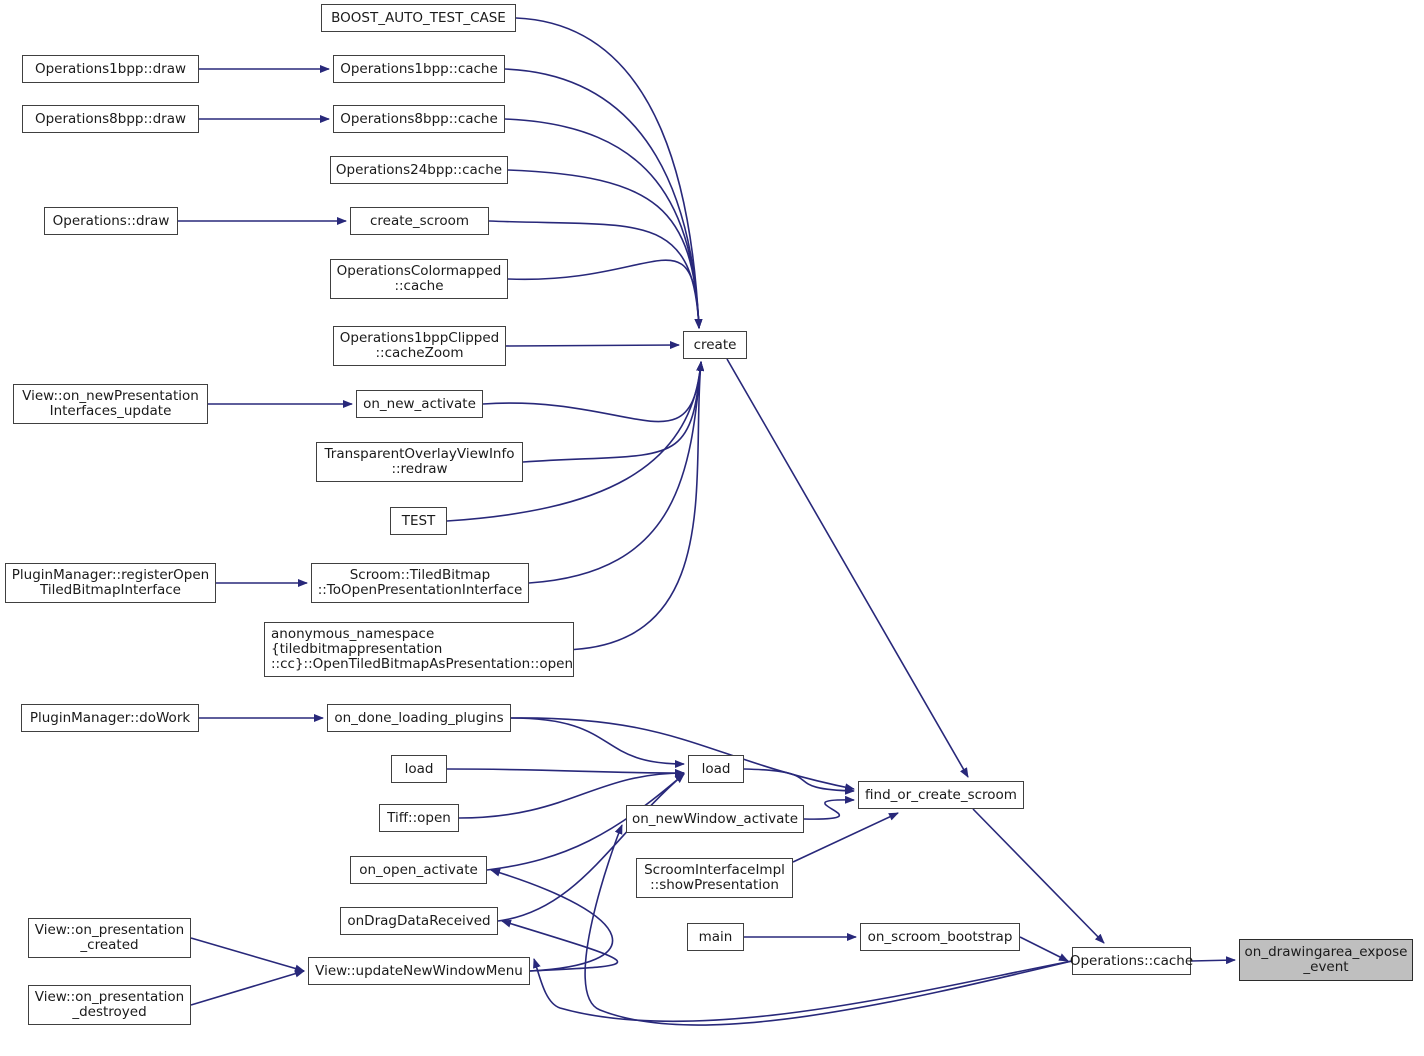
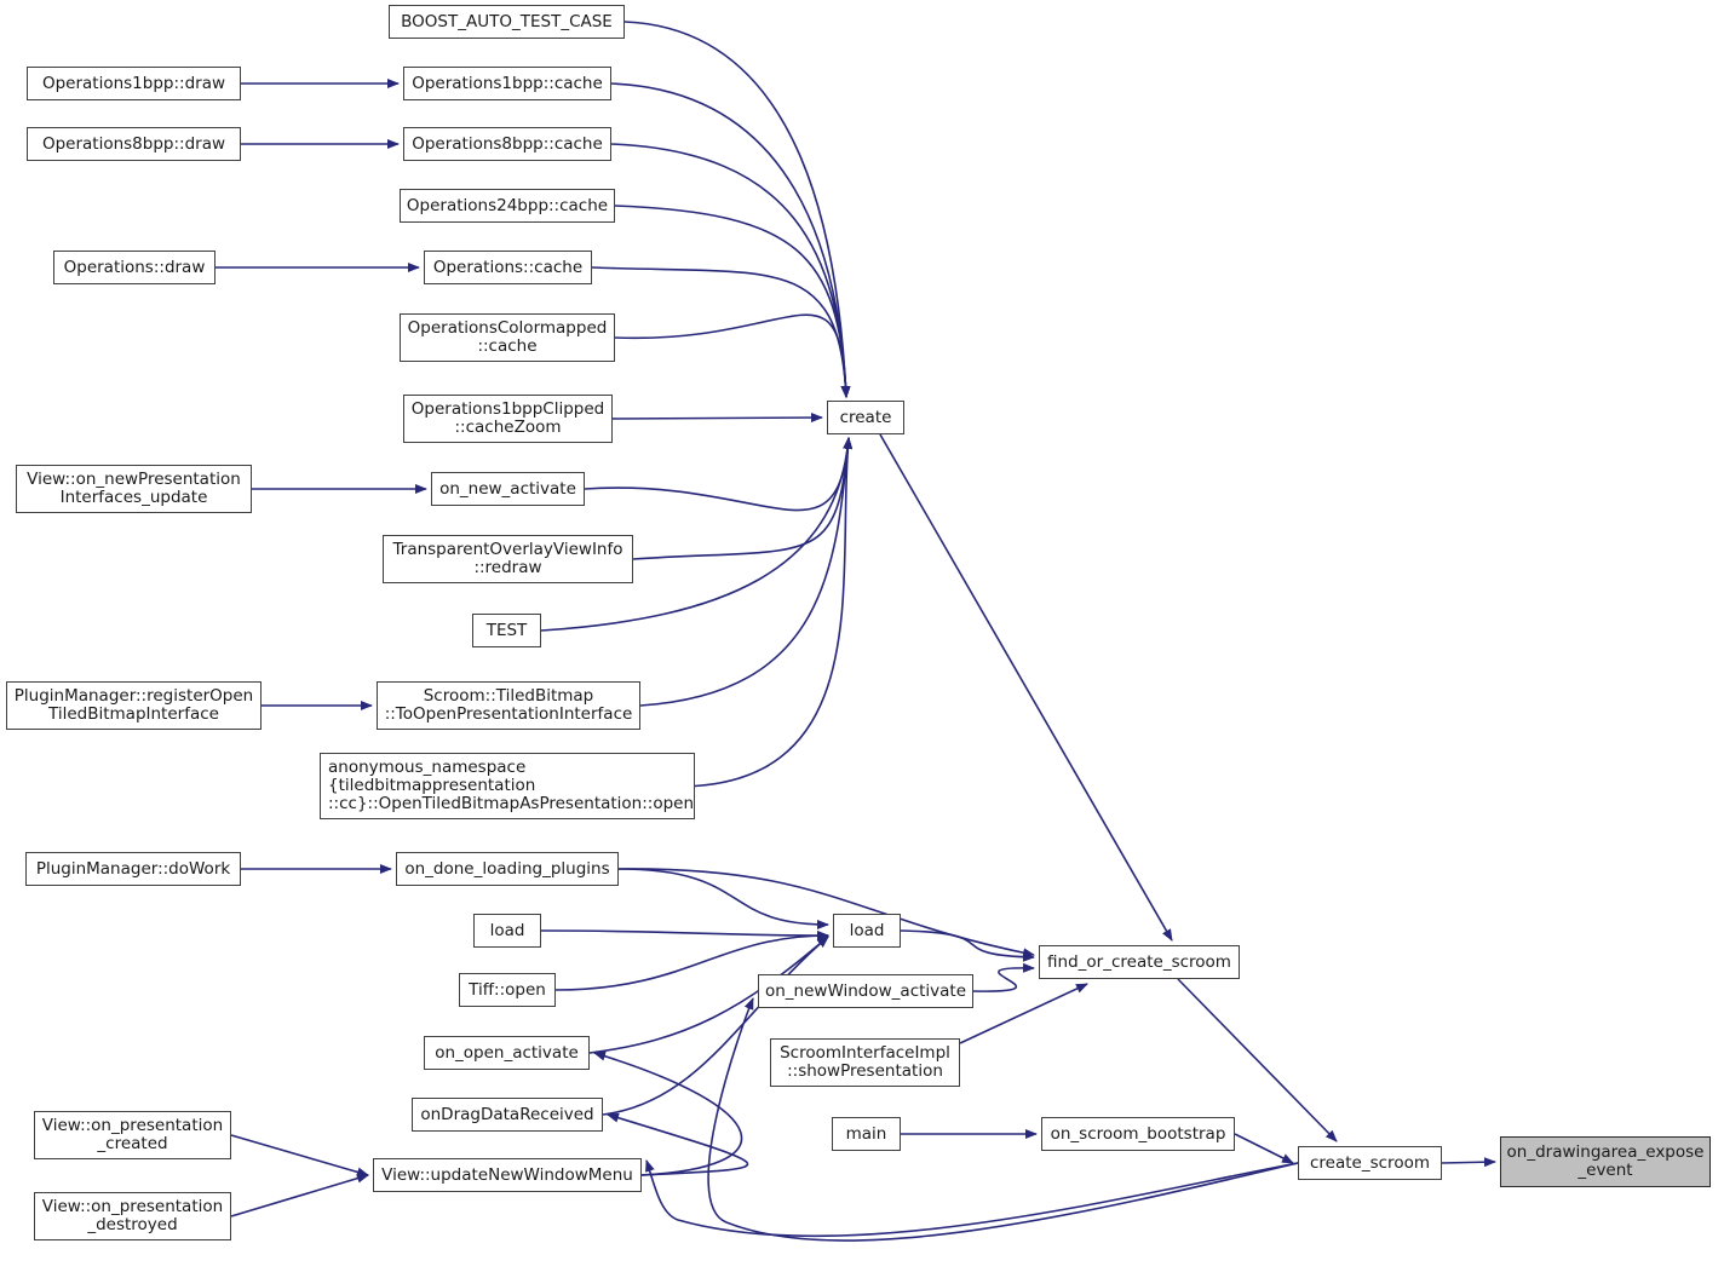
  BOOST_AUTO_TEST_CASE
  Operations1bpp::draw
  Operations1bpp::cache
  Operations8bpp::draw
  Operations8bpp::cache
  Operations24bpp::cache
  Operations::draw
- create_scroom
+ Operations::cache
  OperationsColormapped
  ::cache
  Operations1bppClipped
  ::cacheZoom
  View::on_newPresentation
  Interfaces_update
  on_new_activate
  TransparentOverlayViewInfo
  ::redraw
  TEST
  PluginManager::registerOpen
  TiledBitmapInterface
  Scroom::TiledBitmap
  ::ToOpenPresentationInterface
  anonymous_namespace
  {tiledbitmappresentation
  ::cc}::OpenTiledBitmapAsPresentation::open
  PluginManager::doWork
  on_done_loading_plugins
  load
  load
  Tiff::open
  on_newWindow_activate
  on_open_activate
  ScroomInterfaceImpl
  ::showPresentation
  onDragDataReceived
  View::on_presentation
  _created
  View::updateNewWindowMenu
  View::on_presentation
  _destroyed
  main
  on_scroom_bootstrap
  create
  find_or_create_scroom
- Operations::cache
+ create_scroom
  on_drawingarea_expose
  _event
